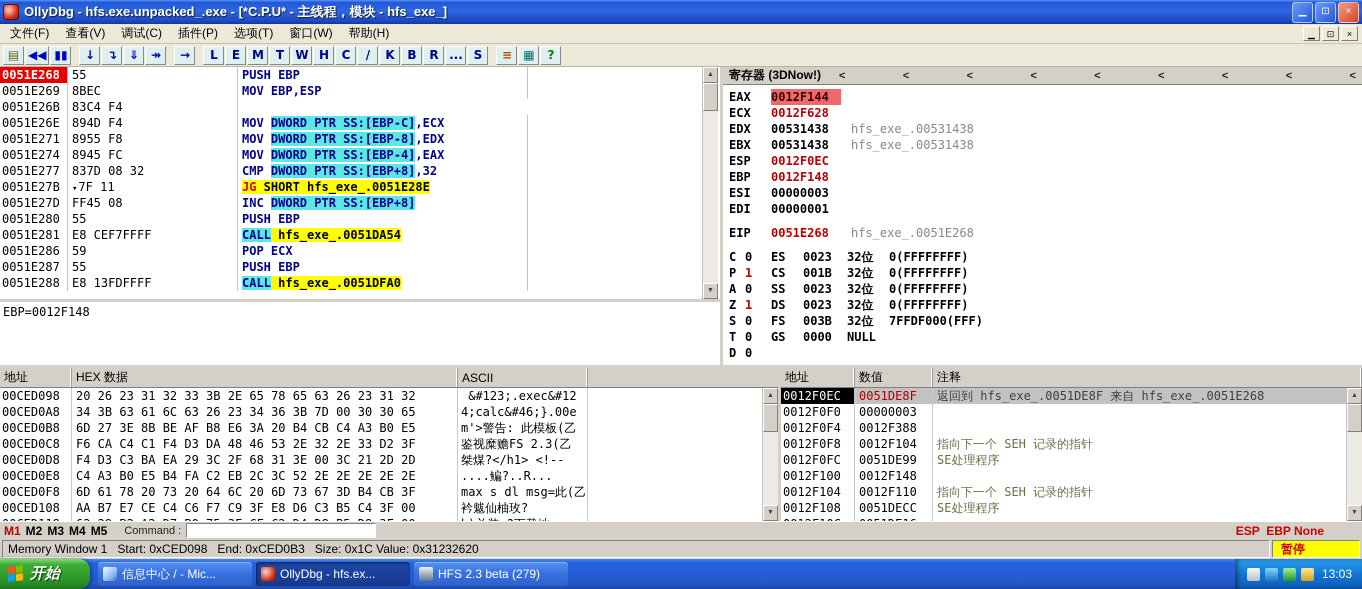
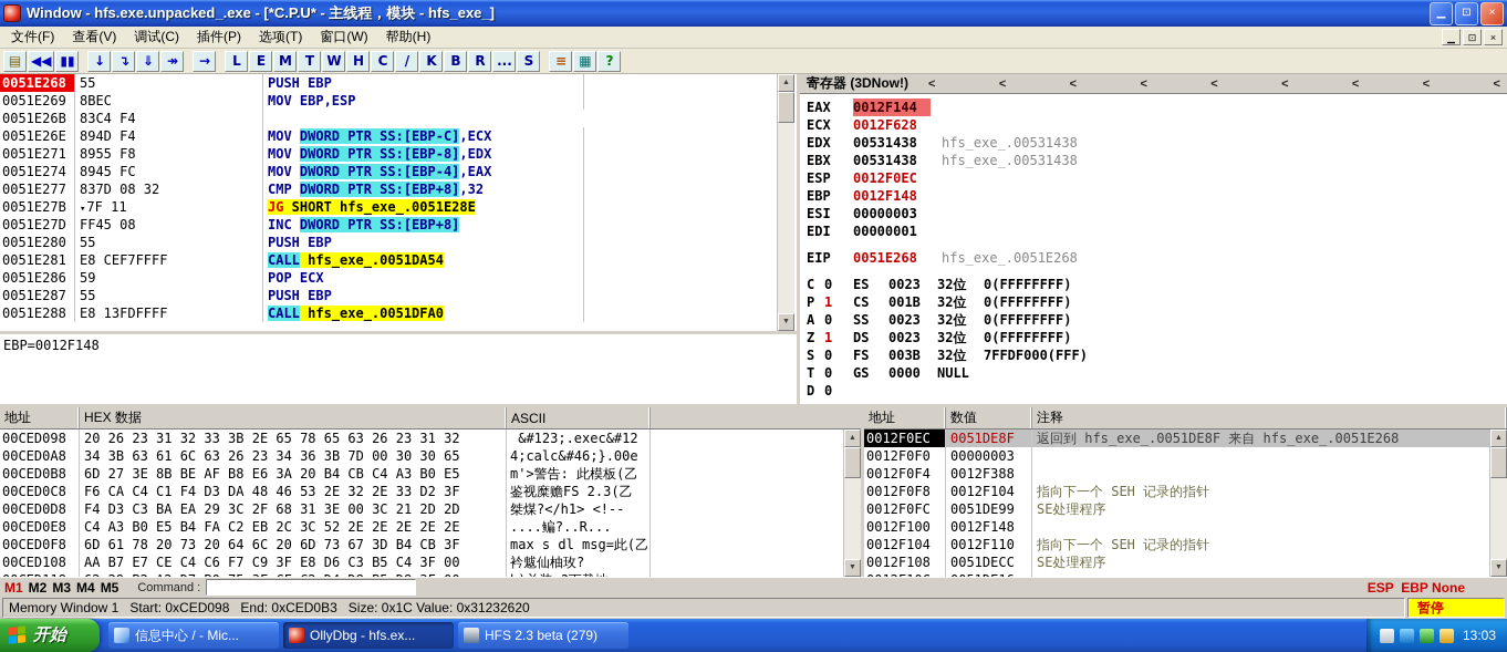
- OllyDbg - hfs.exe.unpacked_.exe - [*C.P.U* - 主线程，模块 - hfs_exe_]
+ Window - hfs.exe.unpacked_.exe - [*C.P.U* - 主线程，模块 - hfs_exe_]
  ▁
  ⊡
  ×
  文件(F)
  查看(V)
  调试(C)
  插件(P)
  选项(T)
  窗口(W)
  帮助(H)
  ▁
  ⊡
  ×
  ▤
  ◀◀
  ▮▮
  ↓
  ↴
  ⇓
  ↠
  →
  L
  E
  M
  T
  W
  H
  C
  /
  K
  B
  R
  ...
  S
  ≡
  ▦
  ?
  0051E268
  55
  PUSH EBP
  0051E269
  8BEC
  MOV EBP,ESP
  0051E26B
  83C4 F4
  0051E26E
  894D F4
  MOV DWORD PTR SS:[EBP-C],ECX
  0051E271
  8955 F8
  MOV DWORD PTR SS:[EBP-8],EDX
  0051E274
  8945 FC
  MOV DWORD PTR SS:[EBP-4],EAX
  0051E277
  837D 08 32
  CMP DWORD PTR SS:[EBP+8],32
  0051E27B
  ▾7F 11
  JG SHORT hfs_exe_.0051E28E
  0051E27D
  FF45 08
  INC DWORD PTR SS:[EBP+8]
  0051E280
  55
  PUSH EBP
  0051E281
  E8 CEF7FFFF
  CALL hfs_exe_.0051DA54
  0051E286
  59
  POP ECX
  0051E287
  55
  PUSH EBP
  0051E288
  E8 13FDFFFF
  CALL hfs_exe_.0051DFA0
  EBP=0012F148
  寄存器 (3DNow!)
  <
  <
  <
  <
  <
  <
  <
  <
  <
  EAX
  0012F144
  ECX
  0012F628
  EDX
  00531438
  hfs_exe_.00531438
  EBX
  00531438
  hfs_exe_.00531438
  ESP
  0012F0EC
  EBP
  0012F148
  ESI
  00000003
  EDI
  00000001
  EIP
  0051E268
  hfs_exe_.0051E268
  C
  0
  ES
  0023
  32位
  0(FFFFFFFF)
  P
  1
  CS
  001B
  32位
  0(FFFFFFFF)
  A
  0
  SS
  0023
  32位
  0(FFFFFFFF)
  Z
  1
  DS
  0023
  32位
  0(FFFFFFFF)
  S
  0
  FS
  003B
  32位
  7FFDF000(FFF)
  T
  0
  GS
  0000
  NULL
  D
  0
  地址
  HEX 数据
  ASCII
  00CED098
  20 26 23 31 32 33 3B 2E 65 78 65 63 26 23 31 32
  &#123;.exec&#12
  00CED0A8
  34 3B 63 61 6C 63 26 23 34 36 3B 7D 00 30 30 65
  4;calc&#46;}.00e
  00CED0B8
  6D 27 3E 8B BE AF B8 E6 3A 20 B4 CB C4 A3 B0 E5
  m'>警告: 此模板(乙
  00CED0C8
  F6 CA C4 C1 F4 D3 DA 48 46 53 2E 32 2E 33 D2 3F
  鉴视糜赡FS 2.3(乙
  00CED0D8
  F4 D3 C3 BA EA 29 3C 2F 68 31 3E 00 3C 21 2D 2D
  桀煤?</h1> <!--
  00CED0E8
  C4 A3 B0 E5 B4 FA C2 EB 2C 3C 52 2E 2E 2E 2E 2E
  ....鳊?..R...
  00CED0F8
  6D 61 78 20 73 20 64 6C 20 6D 73 67 3D B4 CB 3F
  max s dl msg=此(乙
  00CED108
  AA B7 E7 CE C4 C6 F7 C9 3F E8 D6 C3 B5 C4 3F 00
  衿魃仙柚玫?
  地址
  数值
  注释
  0012F0EC
  0051DE8F
  返回到 hfs_exe_.0051DE8F 来自 hfs_exe_.0051E268
  0012F0F0
  00000003
  0012F0F4
  0012F388
  0012F0F8
  0012F104
  指向下一个 SEH 记录的指针
  0012F0FC
  0051DE99
  SE处理程序
  0012F100
  0012F148
  0012F104
  0012F110
  指向下一个 SEH 记录的指针
  0012F108
  0051DECC
  SE处理程序
  M1
  M2
  M3
  M4
  M5
  Command :
  ESP EBP None
  Memory Window 1 Start: 0xCED098 End: 0xCED0B3 Size: 0x1C Value: 0x31232620
  暂停
  开始
  信息中心 / - Mic...
  OllyDbg - hfs.ex...
  HFS 2.3 beta (279)
  13:03
